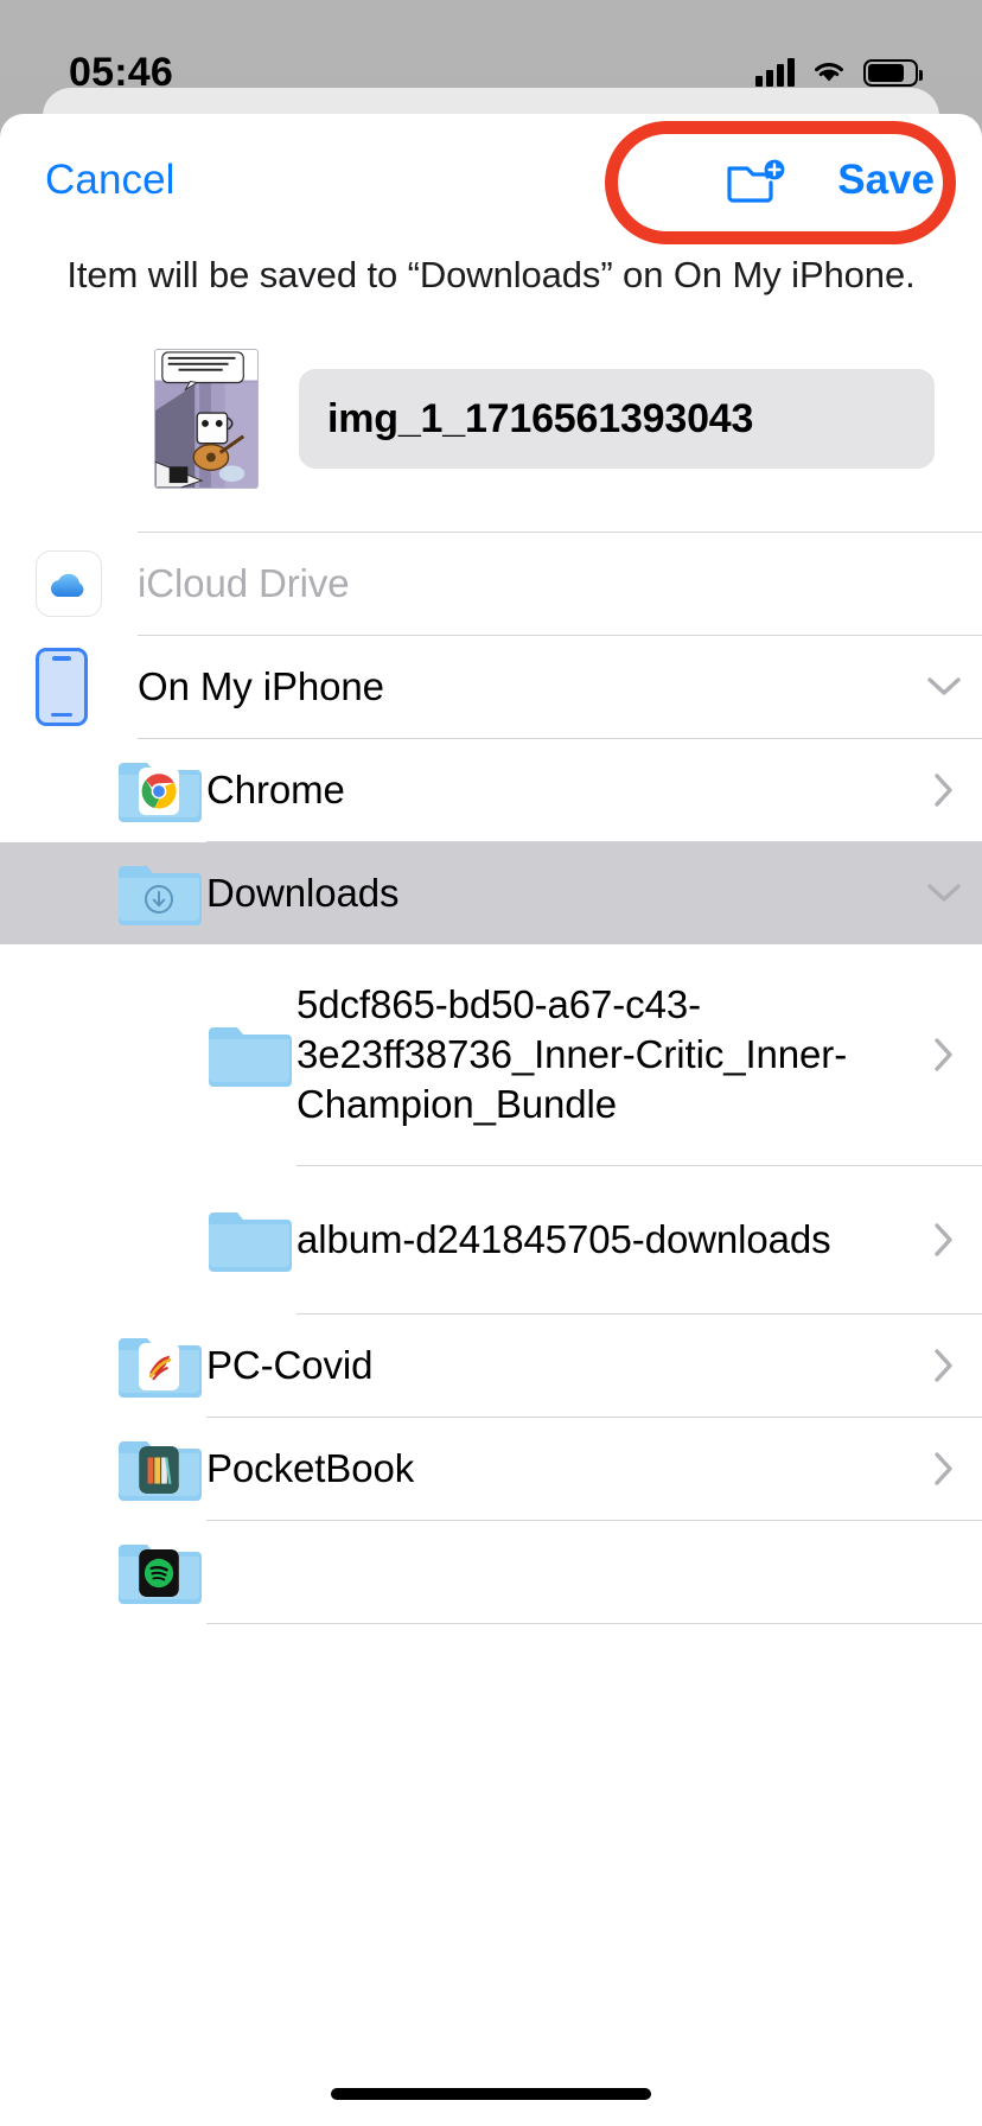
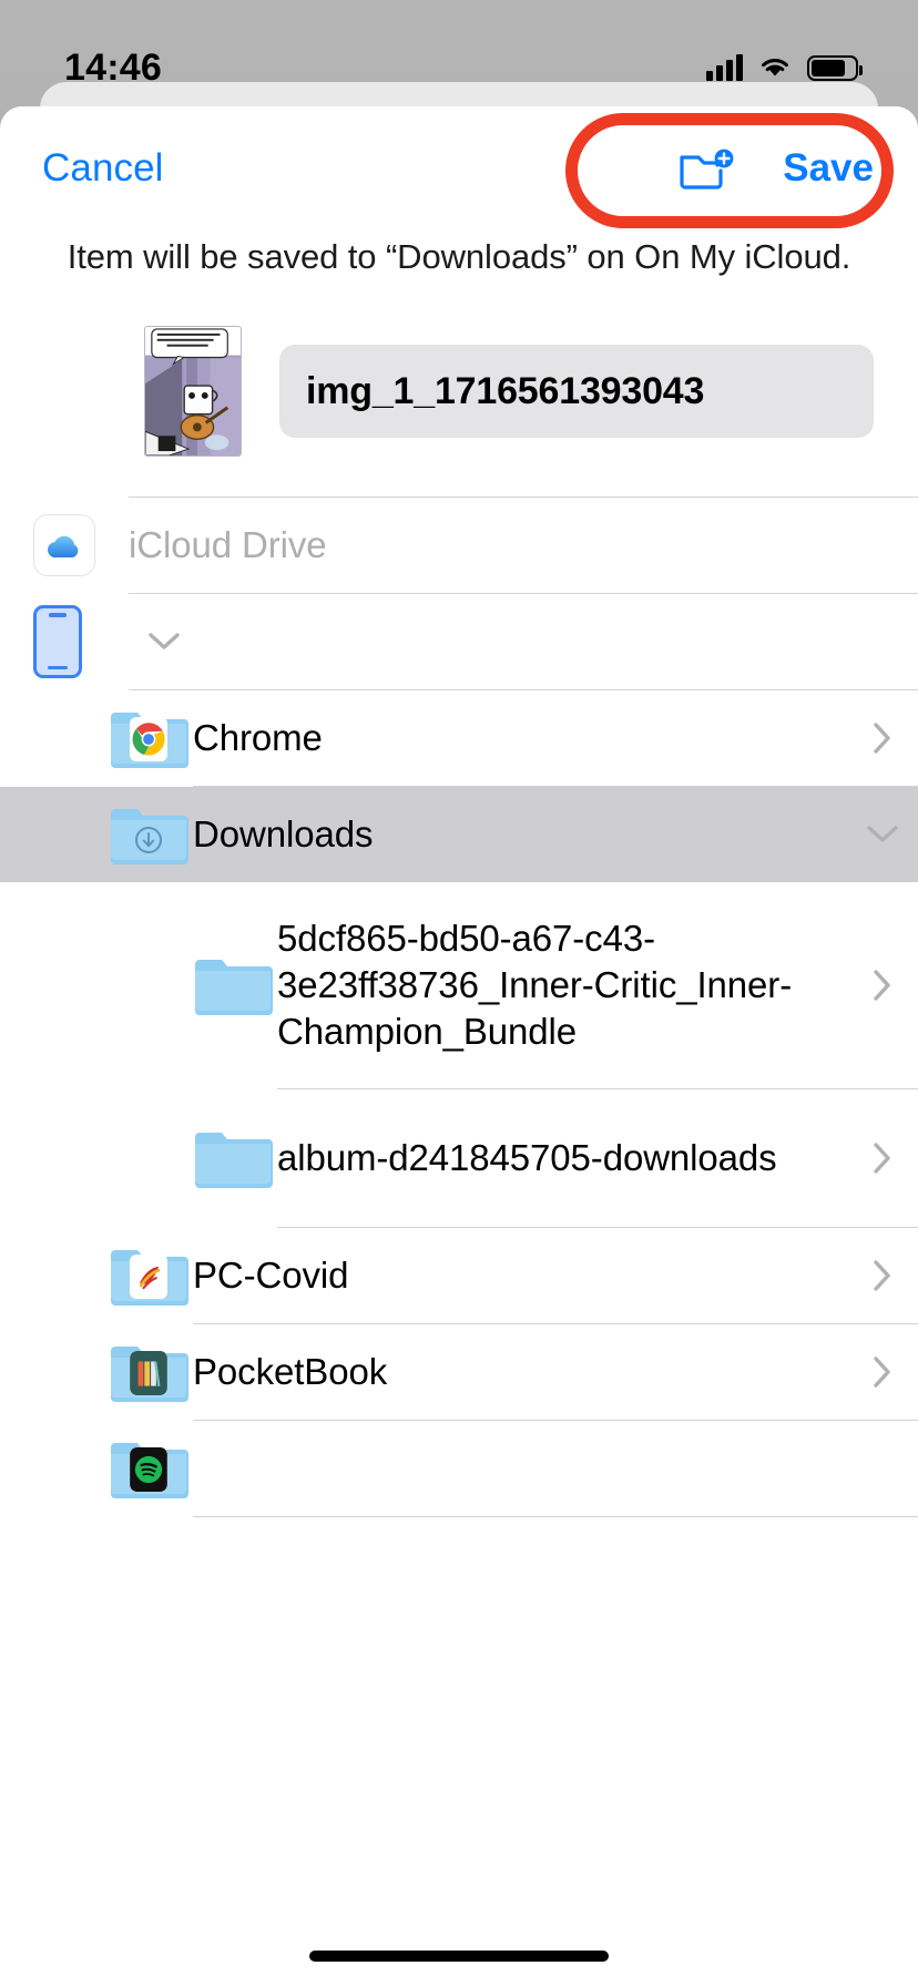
- 05:46
+ 14:46
  Cancel
  Save
- Item will be saved to “Downloads” on On My iPhone.
+ Item will be saved to “Downloads” on On My iCloud.
  img_1_1716561393043
  iCloud Drive
- On My iPhone
  Chrome
  Downloads
  5dcf865-bd50-a67-c43-3e23ff38736_Inner-Critic_Inner-Champion_Bundle
  album-d241845705-downloads
  PC-Covid
  PocketBook
